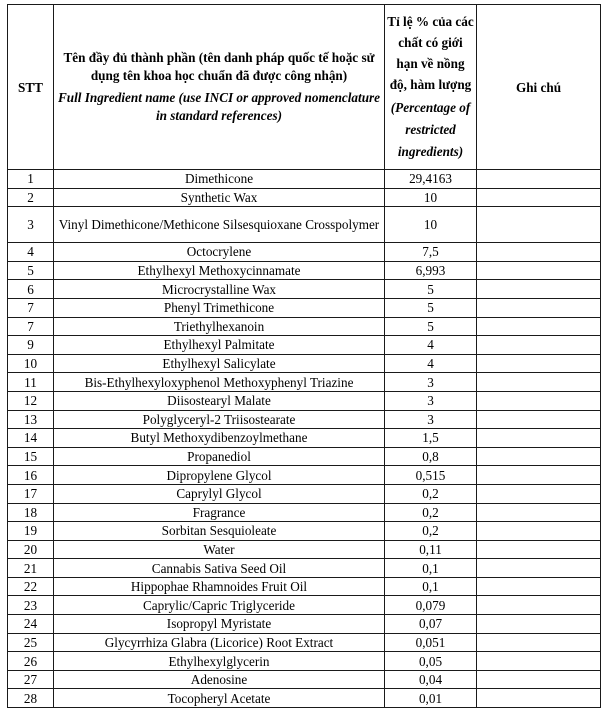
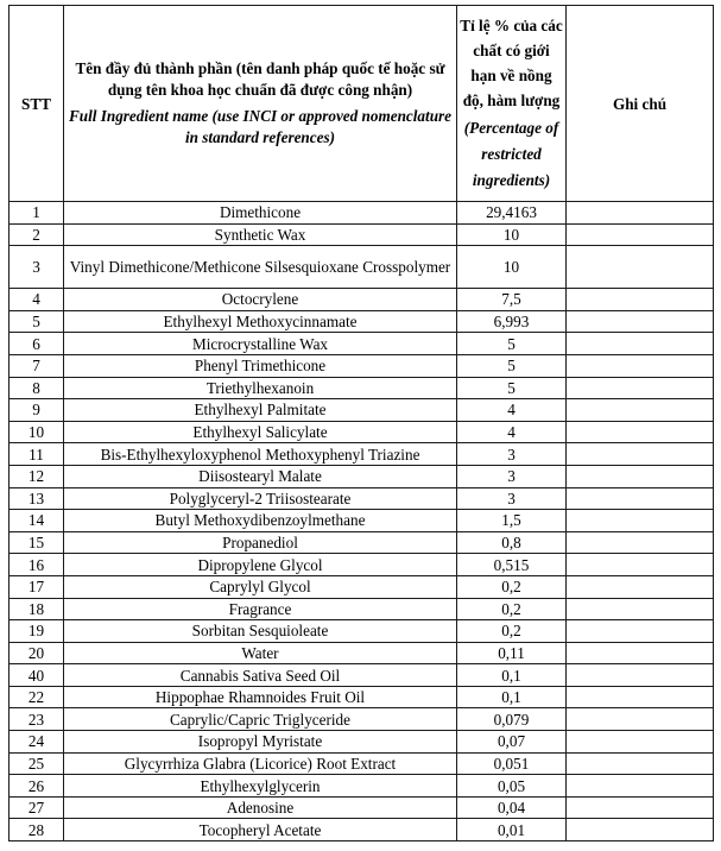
  STT	Tên đầy đủ thành phần (tên danh pháp quốc tế hoặc sử dụng tên khoa học chuẩn đã được công nhận) Full Ingredient name (use INCI or approved nomenclature in standard references)	Tỉ lệ % của các chất có giới hạn về nồng độ, hàm lượng (Percentage of restricted ingredients)	Ghi chú
  1	Dimethicone	29,4163
  2	Synthetic Wax	10
  3	Vinyl Dimethicone/Methicone Silsesquioxane Crosspolymer	10
  4	Octocrylene	7,5
  5	Ethylhexyl Methoxycinnamate	6,993
  6	Microcrystalline Wax	5
  7	Phenyl Trimethicone	5
- 7	Triethylhexanoin	5
+ 8	Triethylhexanoin	5
  9	Ethylhexyl Palmitate	4
  10	Ethylhexyl Salicylate	4
  11	Bis-Ethylhexyloxyphenol Methoxyphenyl Triazine	3
  12	Diisostearyl Malate	3
  13	Polyglyceryl-2 Triisostearate	3
  14	Butyl Methoxydibenzoylmethane	1,5
  15	Propanediol	0,8
  16	Dipropylene Glycol	0,515
  17	Caprylyl Glycol	0,2
  18	Fragrance	0,2
  19	Sorbitan Sesquioleate	0,2
  20	Water	0,11
- 21	Cannabis Sativa Seed Oil	0,1
+ 40	Cannabis Sativa Seed Oil	0,1
  22	Hippophae Rhamnoides Fruit Oil	0,1
  23	Caprylic/Capric Triglyceride	0,079
  24	Isopropyl Myristate	0,07
  25	Glycyrrhiza Glabra (Licorice) Root Extract	0,051
  26	Ethylhexylglycerin	0,05
  27	Adenosine	0,04
  28	Tocopheryl Acetate	0,01
